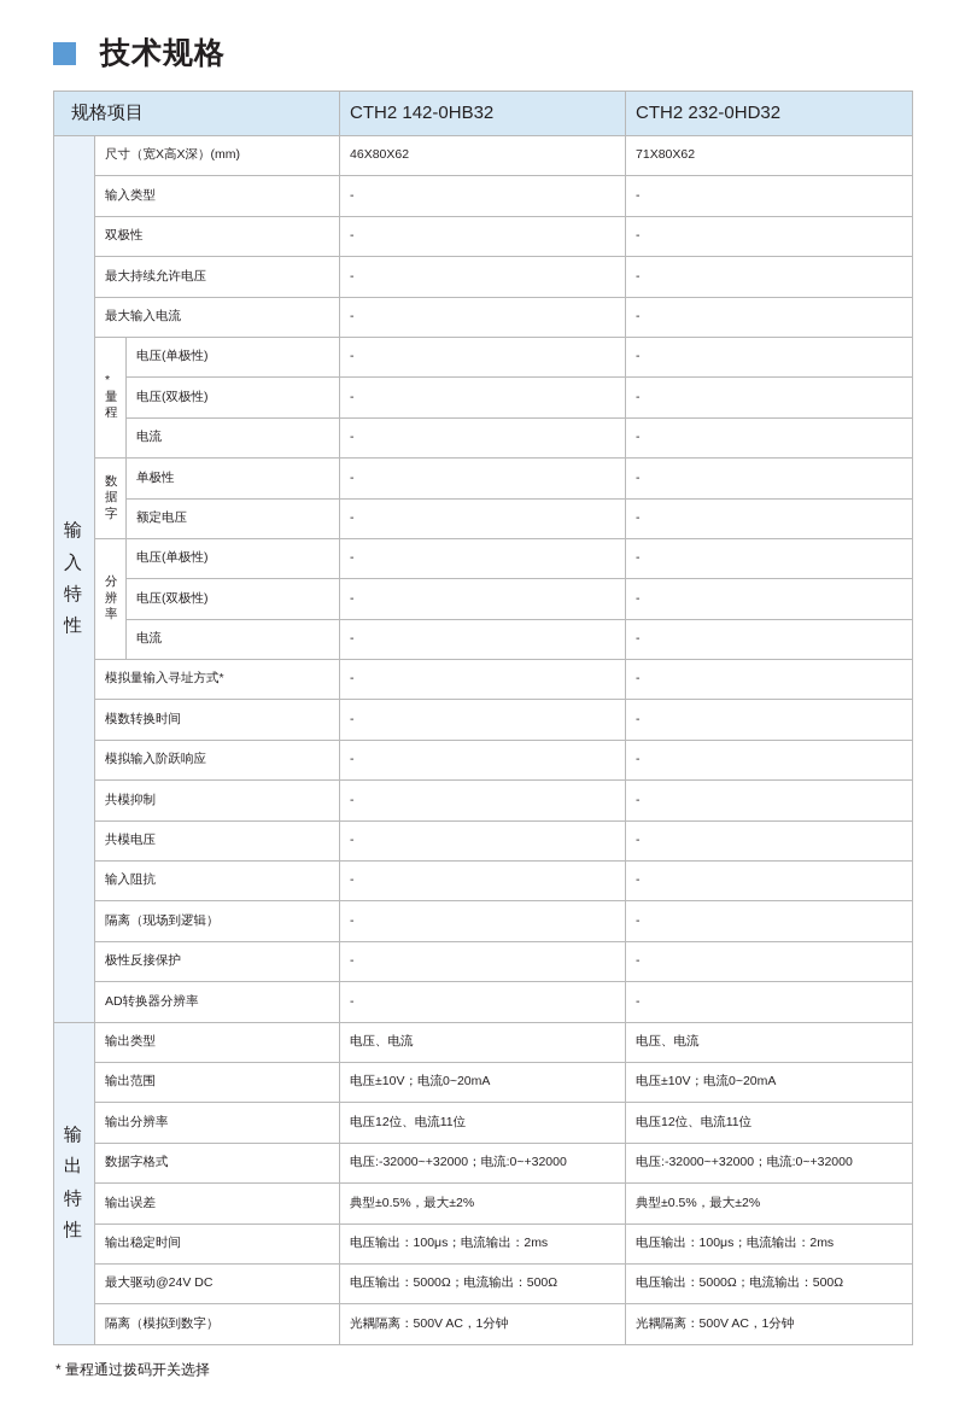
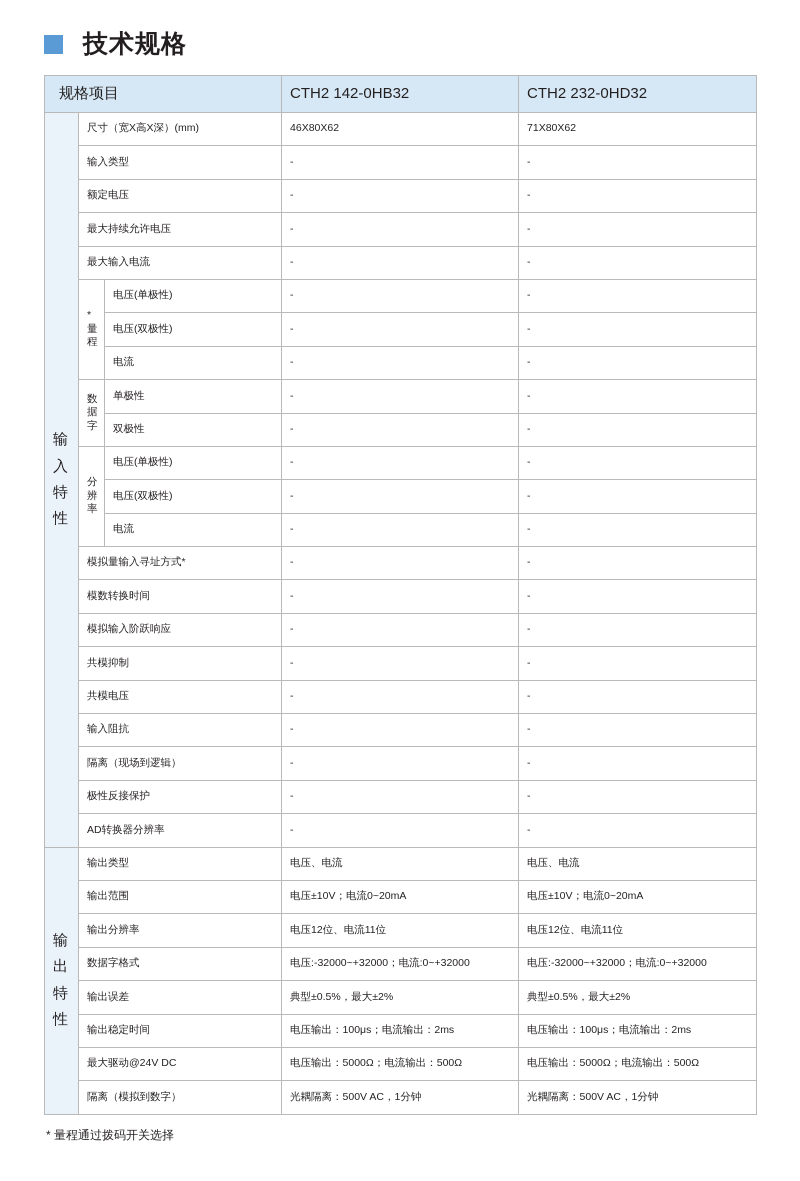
  技术规格
  规格项目	CTH2 142-0HB32	CTH2 232-0HD32
  输 入 特 性	尺寸（宽X高X深）(mm)	46X80X62	71X80X62
  输入类型	-	-
- 双极性	-	-
+ 额定电压	-	-
  最大持续允许电压	-	-
  最大输入电流	-	-
  * 量 程	电压(单极性)	-	-
  电压(双极性)	-	-
  电流	-	-
  数 据 字	单极性	-	-
- 额定电压	-	-
+ 双极性	-	-
  分 辨 率	电压(单极性)	-	-
  电压(双极性)	-	-
  电流	-	-
  模拟量输入寻址方式*	-	-
  模数转换时间	-	-
  模拟输入阶跃响应	-	-
  共模抑制	-	-
  共模电压	-	-
  输入阻抗	-	-
  隔离（现场到逻辑）	-	-
  极性反接保护	-	-
  AD转换器分辨率	-	-
  输 出 特 性	输出类型	电压、电流	电压、电流
  输出范围	电压±10V；电流0~20mA	电压±10V；电流0~20mA
  输出分辨率	电压12位、电流11位	电压12位、电流11位
  数据字格式	电压:-32000~+32000；电流:0~+32000	电压:-32000~+32000；电流:0~+32000
  输出误差	典型±0.5%，最大±2%	典型±0.5%，最大±2%
  输出稳定时间	电压输出：100μs；电流输出：2ms	电压输出：100μs；电流输出：2ms
  最大驱动@24V DC	电压输出：5000Ω；电流输出：500Ω	电压输出：5000Ω；电流输出：500Ω
  隔离（模拟到数字）	光耦隔离：500V AC，1分钟	光耦隔离：500V AC，1分钟
  * 量程通过拨码开关选择
